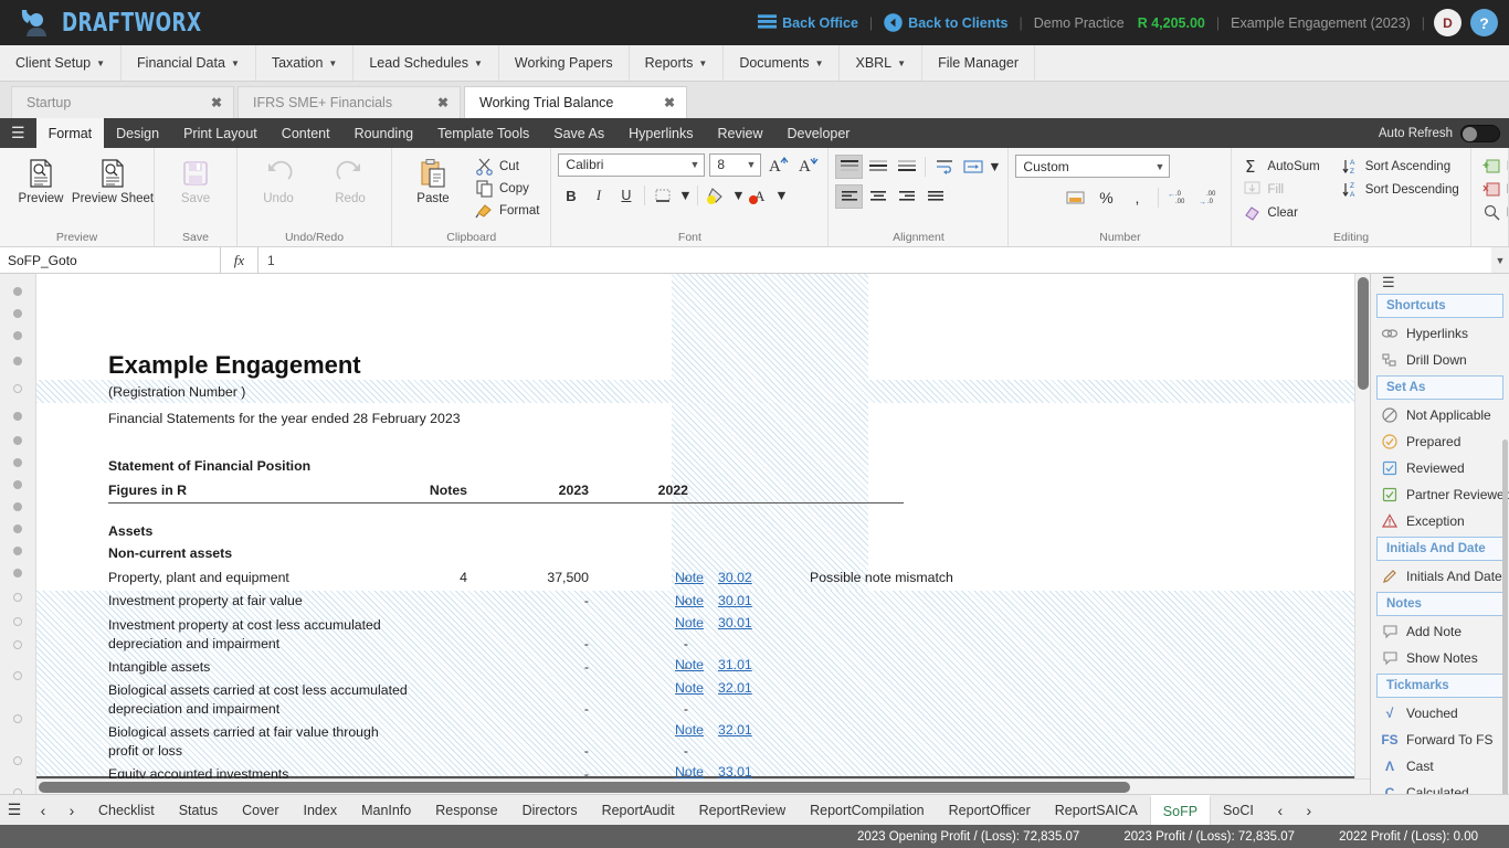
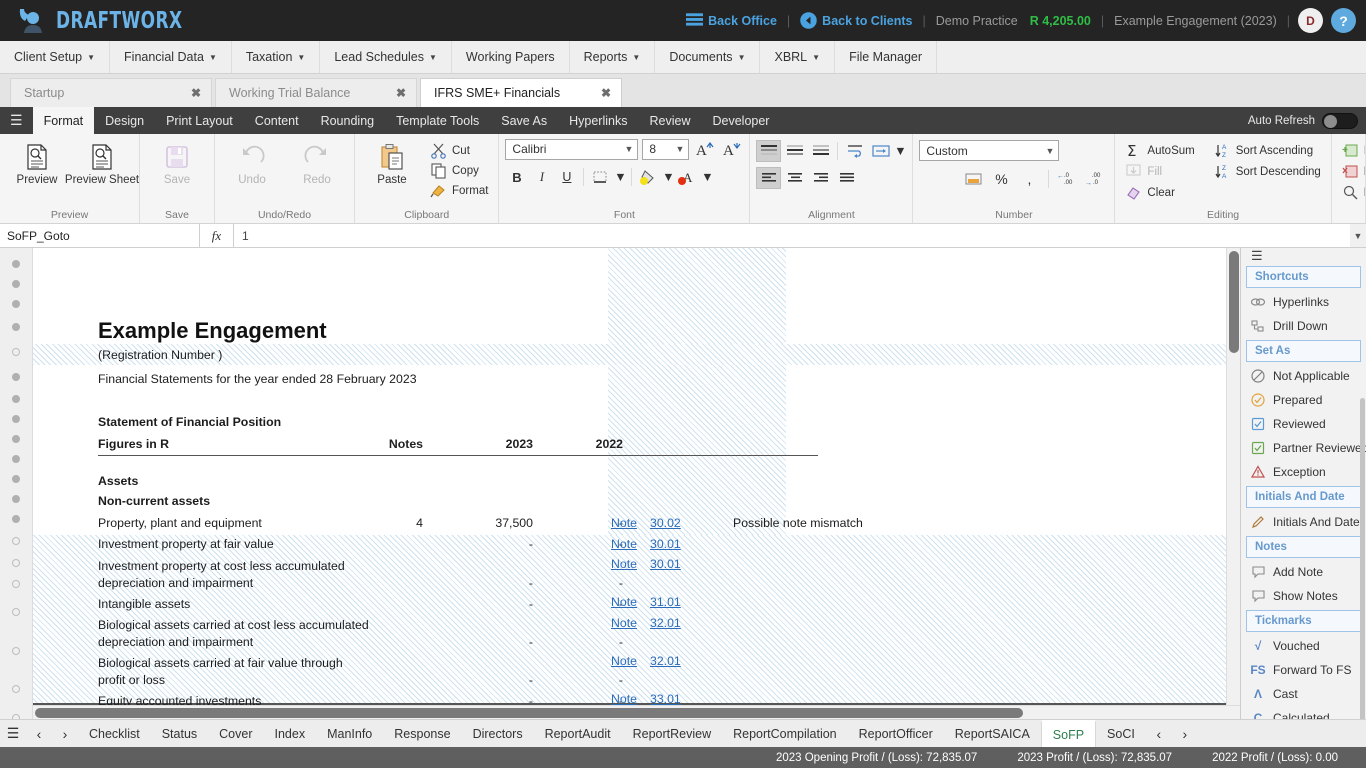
  DRAFTWORX
  Back Office
  |
  Back to Clients
  |
  Demo Practice
  R 4,205.00
  |
  Example Engagement (2023)
  |
  D
  ?
  Client Setup
  ▼
  Financial Data
  ▼
  Taxation
  ▼
  Lead Schedules
  ▼
  Working Papers
  Reports
  ▼
  Documents
  ▼
  XBRL
  ▼
  File Manager
  Startup
  ✖
- IFRS SME+ Financials
+ Working Trial Balance
  ✖
- Working Trial Balance
+ IFRS SME+ Financials
  ✖
  ☰
  Format
  Design
  Print Layout
  Content
  Rounding
  Template Tools
  Save As
  Hyperlinks
  Review
  Developer
  Auto Refresh
  Preview
  Preview Sheet
  Preview
  Save
  Save
  Undo
  Redo
  Undo/Redo
  Paste
  Cut
  Copy
  Format
  Clipboard
  Calibri
  ▼
  8
  ▼
  A
  A
  B
  I
  U
  ▼
  ▼
  A
  ▼
  Font
  ▼
  Alignment
  Custom
  ▼
  %
  ,
  Number
  Σ
  AutoSum
  Fill
  Clear
  Sort Ascending
  Sort Descending
  Editing
  SoFP_Goto
  fx
  1
  ▼
  Example Engagement
  (Registration Number )
  Financial Statements for the year ended 28 February 2023
  Statement of Financial Position
  Figures in R
  Notes
  2023
  2022
  Assets
  Non-current assets
  Property, plant and equipment
  4
  37,500
  -
  Note
  30.02
  Possible note mismatch
  Investment property at fair value
  -
  -
  Note
  30.01
  Investment property at cost less accumulated
  depreciation and impairment
  -
  -
  Note
  30.01
  Intangible assets
  -
  -
  Note
  31.01
  Biological assets carried at cost less accumulated
  depreciation and impairment
  -
  -
  Note
  32.01
  Biological assets carried at fair value through
  profit or loss
  -
  -
  Note
  32.01
  Equity accounted investments
  -
  -
  Note
  33.01
  ☰
  Shortcuts
  Hyperlinks
  Drill Down
  Set As
  Not Applicable
  Prepared
  Reviewed
  Partner Reviewed
  Exception
  Initials And Date
  Initials And Date
  Notes
  Add Note
  Show Notes
  Tickmarks
  √
  Vouched
  FS
  Forward To FS
  Λ
  Cast
  C
  Calculated
  ☰
  ‹
  ›
  Checklist
  Status
  Cover
  Index
  ManInfo
  Response
  Directors
  ReportAudit
  ReportReview
  ReportCompilation
  ReportOfficer
  ReportSAICA
  SoFP
  SoCI
  ‹
  ›
  2023 Opening Profit / (Loss): 72,835.07
  2023 Profit / (Loss): 72,835.07
  2022 Profit / (Loss): 0.00
